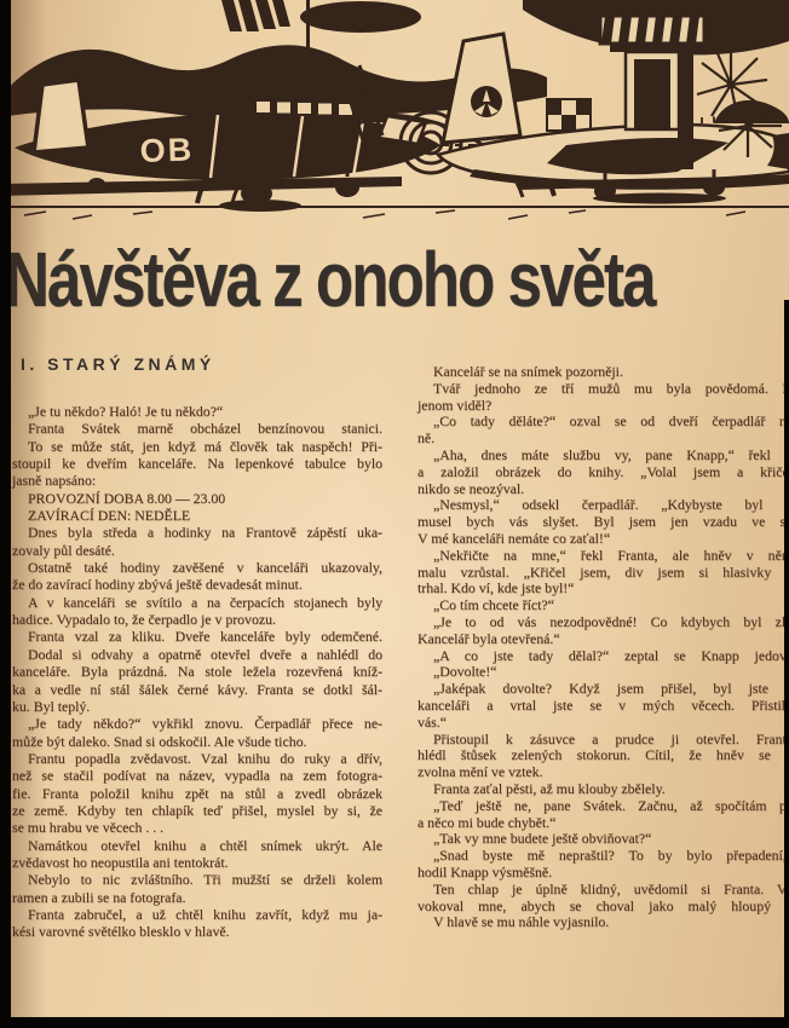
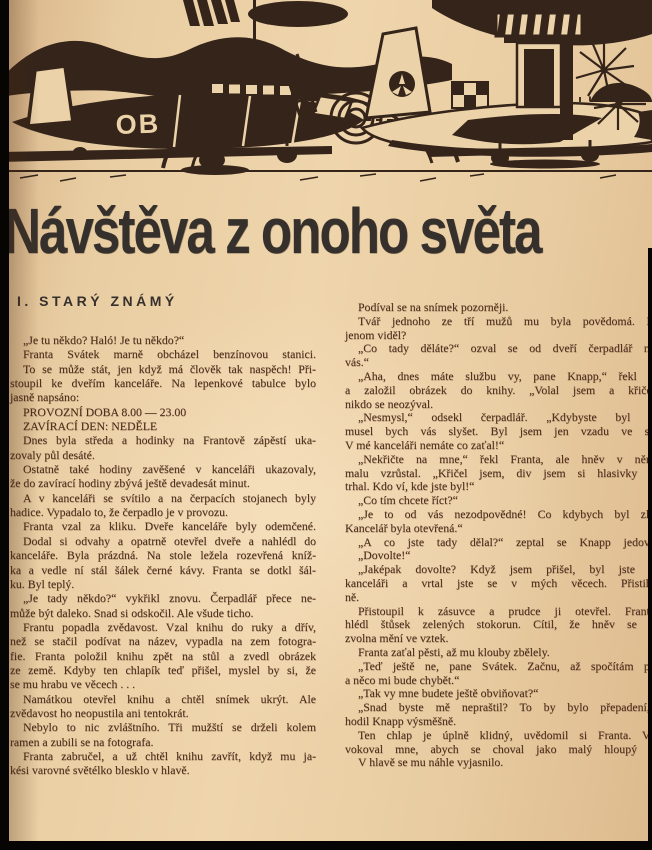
  ávštěva z onoho světa
  STARÝ ZNÁMÝ
  tu někdo? Haló! Je tu někdo?“
  nta Svátek marně obcházel benzínovou stanici.
  se může stát, jen když má člověk tak naspěch! Při-
  l ke dveřím kanceláře. Na lepenkové tabulce bylo
  OVOZNÍ DOBA 8.00 — 23.00
  VÍRACÍ DEN: NEDĚLE
  es byla středa a hodinky na Frantově zápěstí uka-
  atně také hodiny zavěšené v kanceláři ukazovaly,
  zavírací hodiny zbývá ještě devadesát minut.
  v kanceláři se svítilo a na čerpacích stojanech byly
  . Vypadalo to, že čerpadlo je v provozu.
  nta vzal za kliku. Dveře kanceláře byly odemčené.
  dal si odvahy a opatrně otevřel dveře a nahlédl do
  láře. Byla prázdná. Na stole ležela rozevřená kníž-
  vedle ní stál šálek černé kávy. Franta se dotkl šál-
  tady někdo?“ vykřikl znovu. Čerpadlář přece ne-
  být daleko. Snad si odskočil. Ale všude ticho.
  ntu popadla zvědavost. Vzal knihu do ruky a dřív,
  e stačil podívat na název, vypadla na zem fotogra-
  ranta položil knihu zpět na stůl a zvedl obrázek
  mě. Kdyby ten chlapík teď přišel, myslel by si, že
  hrabu ve věcech . . .
  mátkou otevřel knihu a chtěl snímek ukrýt. Ale
  vost ho neopustila ani tentokrát.
  bylo to nic zvláštního. Tři mužští se drželi kolem
  a zubili se na fotografa.
  nta zabručel, a už chtěl knihu zavřít, když mu ja-
  arovné světélko blesklo v hlavě.
- Kancelář se na snímek pozorněji.
+ Podíval se na snímek pozorněji.
  Tvář jednoho ze tří mužů mu byla povědomá.
  jenom viděl?
  „Co tady děláte?“ ozval se od dveří čerpadlář n
- ně.
+ vás.“
  „Aha, dnes máte službu vy, pane Knapp,“ řekl
  a založil obrázek do knihy. „Volal jsem a křič
  nikdo se neozýval.
  „Nesmysl,“ odsekl čerpadlář. „Kdybyste byl
  musel bych vás slyšet. Byl jsem jen vzadu ve s
  V mé kanceláři nemáte co zaťal!“
  „Nekřičte na mne,“ řekl Franta, ale hněv v ně
  malu vzrůstal. „Křičel jsem, div jsem si hlasivky
  trhal. Kdo ví, kde jste byl!“
  „Co tím chcete říct?“
  „Je to od vás nezodpovědné! Co kdybych byl z
  Kancelář byla otevřená.“
  „A co jste tady dělal?“ zeptal se Knapp jedov
  „Dovolte!“
  „Jaképak dovolte? Když jsem přišel, byl jste
  kanceláři a vrtal jste se v mých věcech. Přisti
- vás.“
+ ně.
  Přistoupil k zásuvce a prudce ji otevřel. Fran
  hlédl štůsek zelených stokorun. Cítil, že hněv se
  zvolna mění ve vztek.
  Franta zaťal pěsti, až mu klouby zbělely.
  „Teď ještě ne, pane Svátek. Začnu, až spočítám p
  a něco mi bude chybět.“
  „Tak vy mne budete ještě obviňovat?“
  „Snad byste mě nepraštil? To by bylo přepadení
  hodil Knapp výsměšně.
  Ten chlap je úplně klidný, uvědomil si Franta. V
  vokoval mne, abych se choval jako malý hloupý
  V hlavě se mu náhle vyjasnilo.
